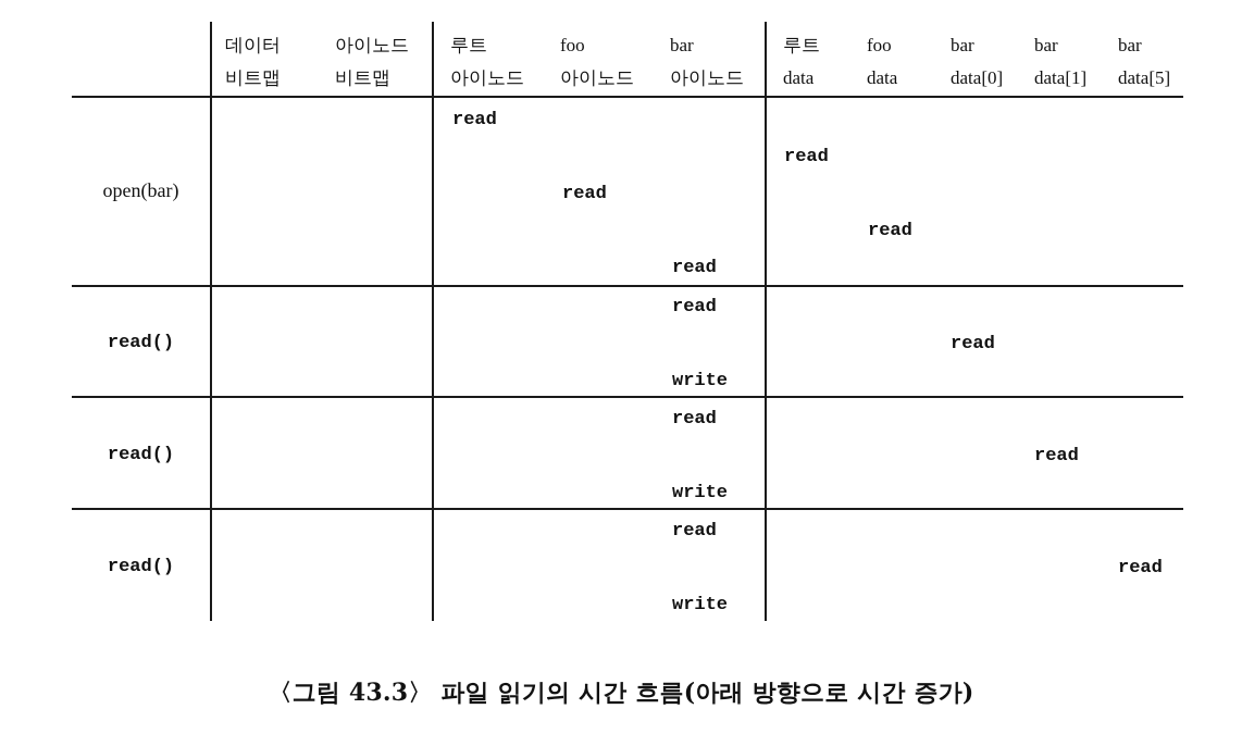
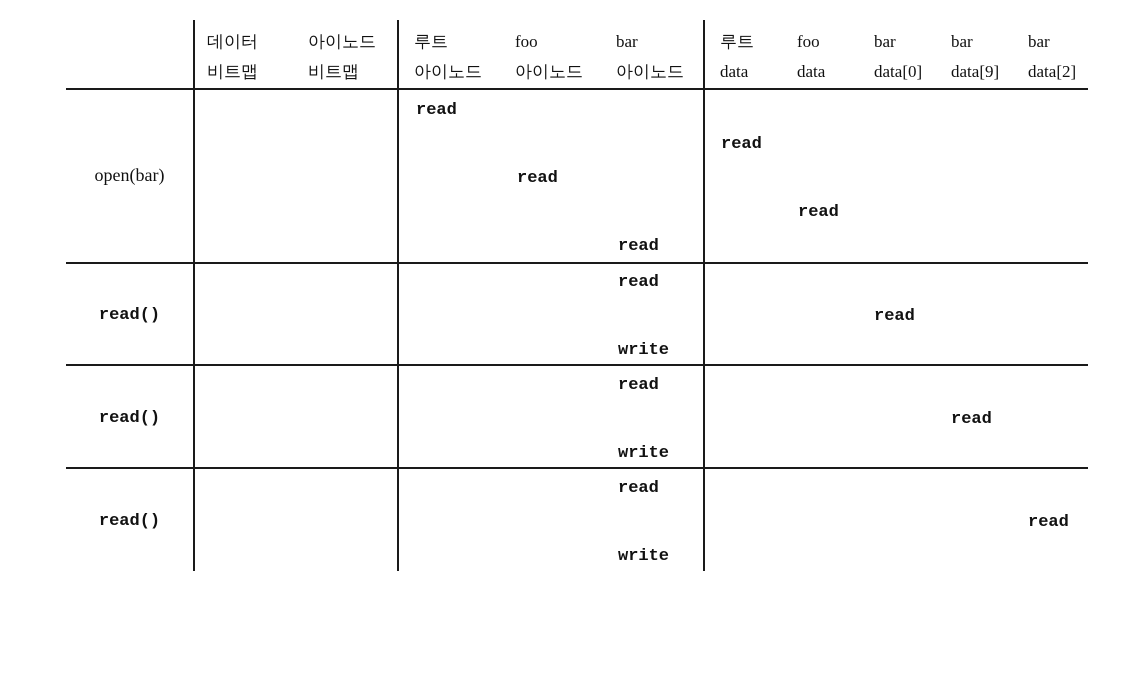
  데이터
  비트맵
  아이노드
  비트맵
  루트
  아이노드
  foo
  아이노드
  bar
  아이노드
  루트
  data
  foo
  data
  bar
  data[0]
  bar
- data[1]
+ data[9]
  bar
- data[5]
+ data[2]
  open(bar)
  read
  read
  read
  read
  read
  read()
  read
  read
  write
  read()
  read
  read
  write
  read()
  read
  read
  write
- 〈그림 43.3〉 파일 읽기의 시간 흐름(아래 방향으로 시간 증가)
